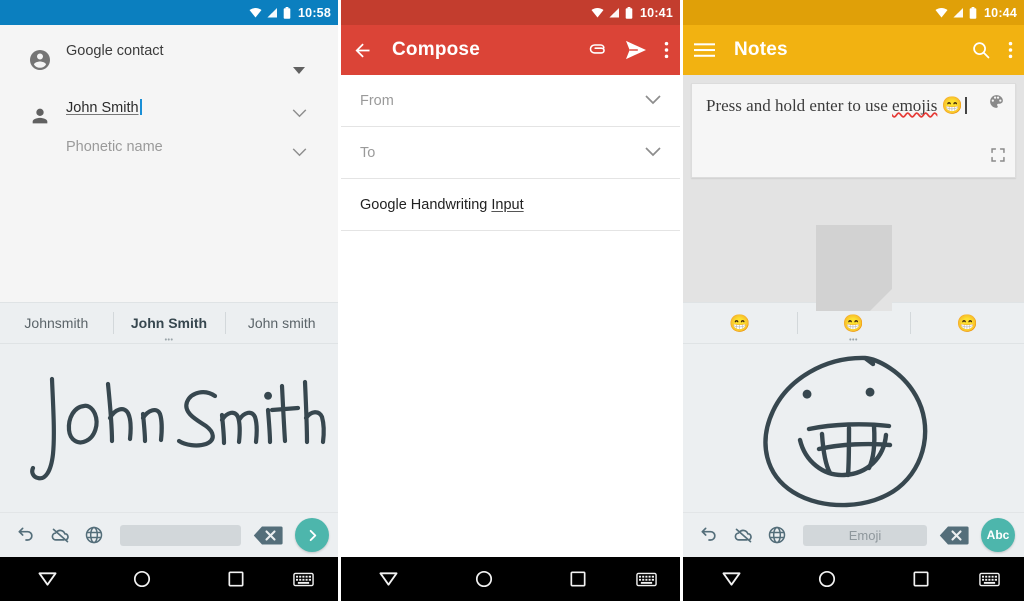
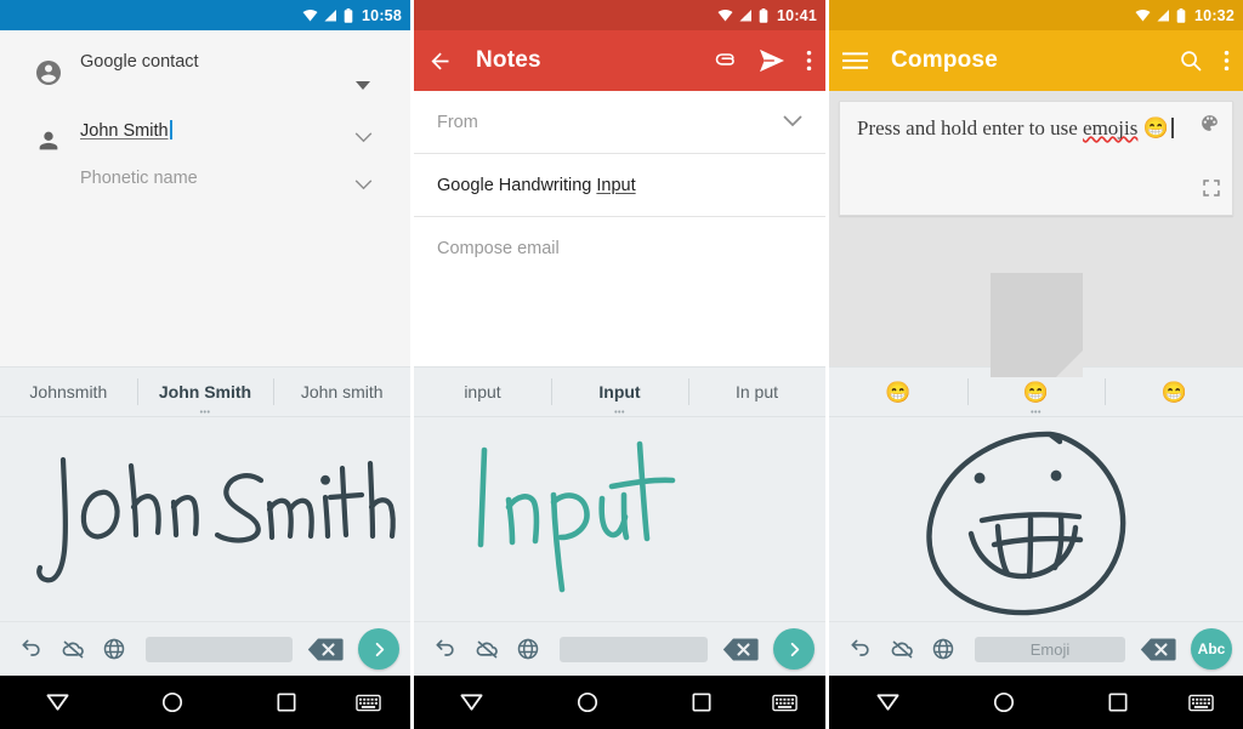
  10:58
  Google contact
  John Smith
  Phonetic name
  Johnsmith
  John Smith
  John smith
  10:41
- Compose
+ Notes
  From
- To
  Google Handwriting Input
+ Compose email
+ input
+ Input
+ In put
- 10:44
+ 10:32
- Notes
+ Compose
  Press and hold enter to use emojis 😁
  😁
  😁
  😁
  Emoji
  Abc
